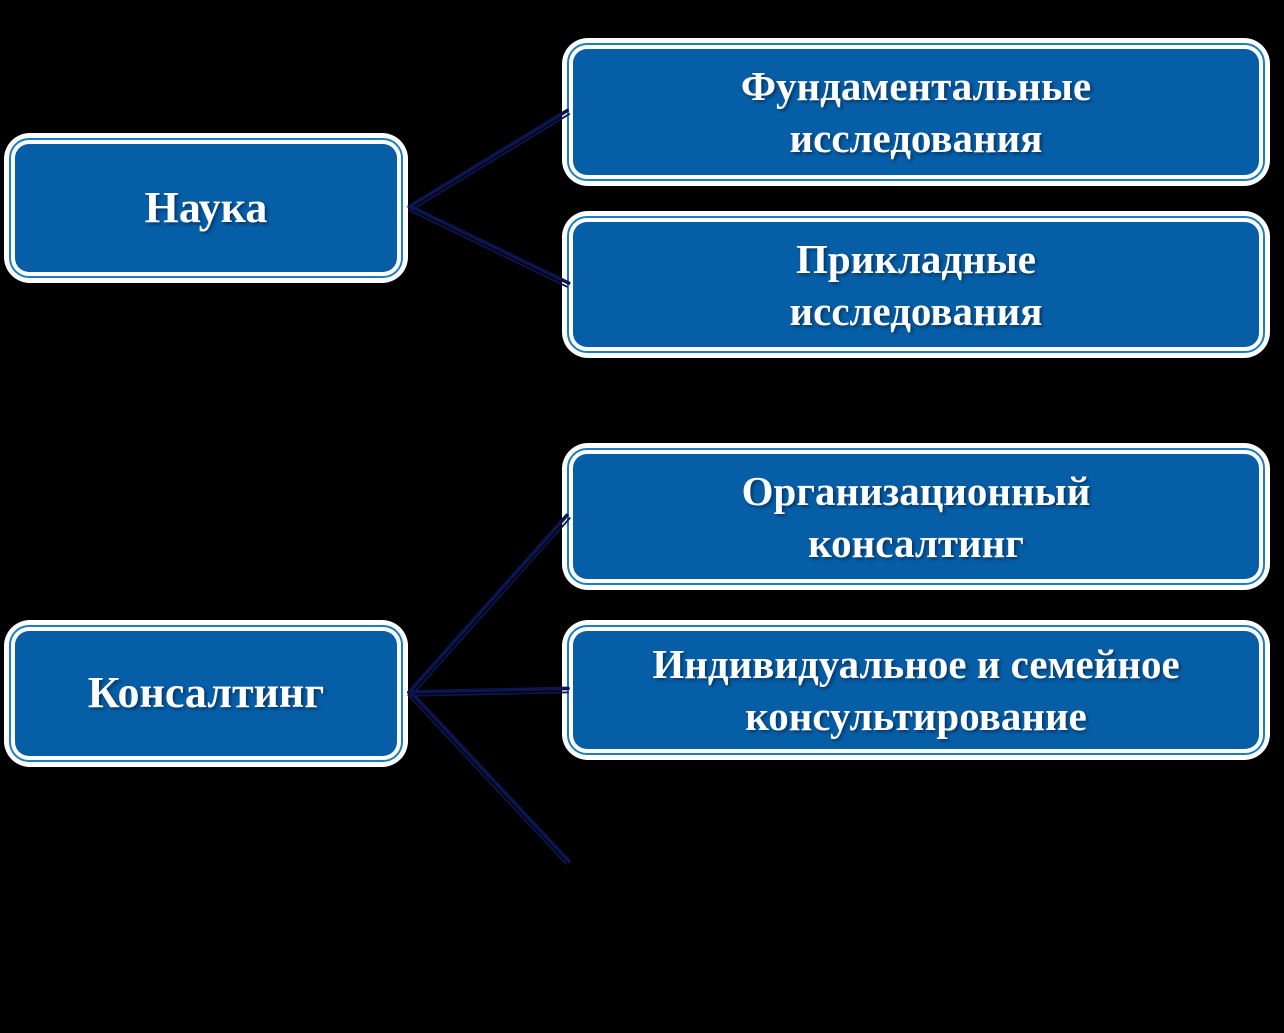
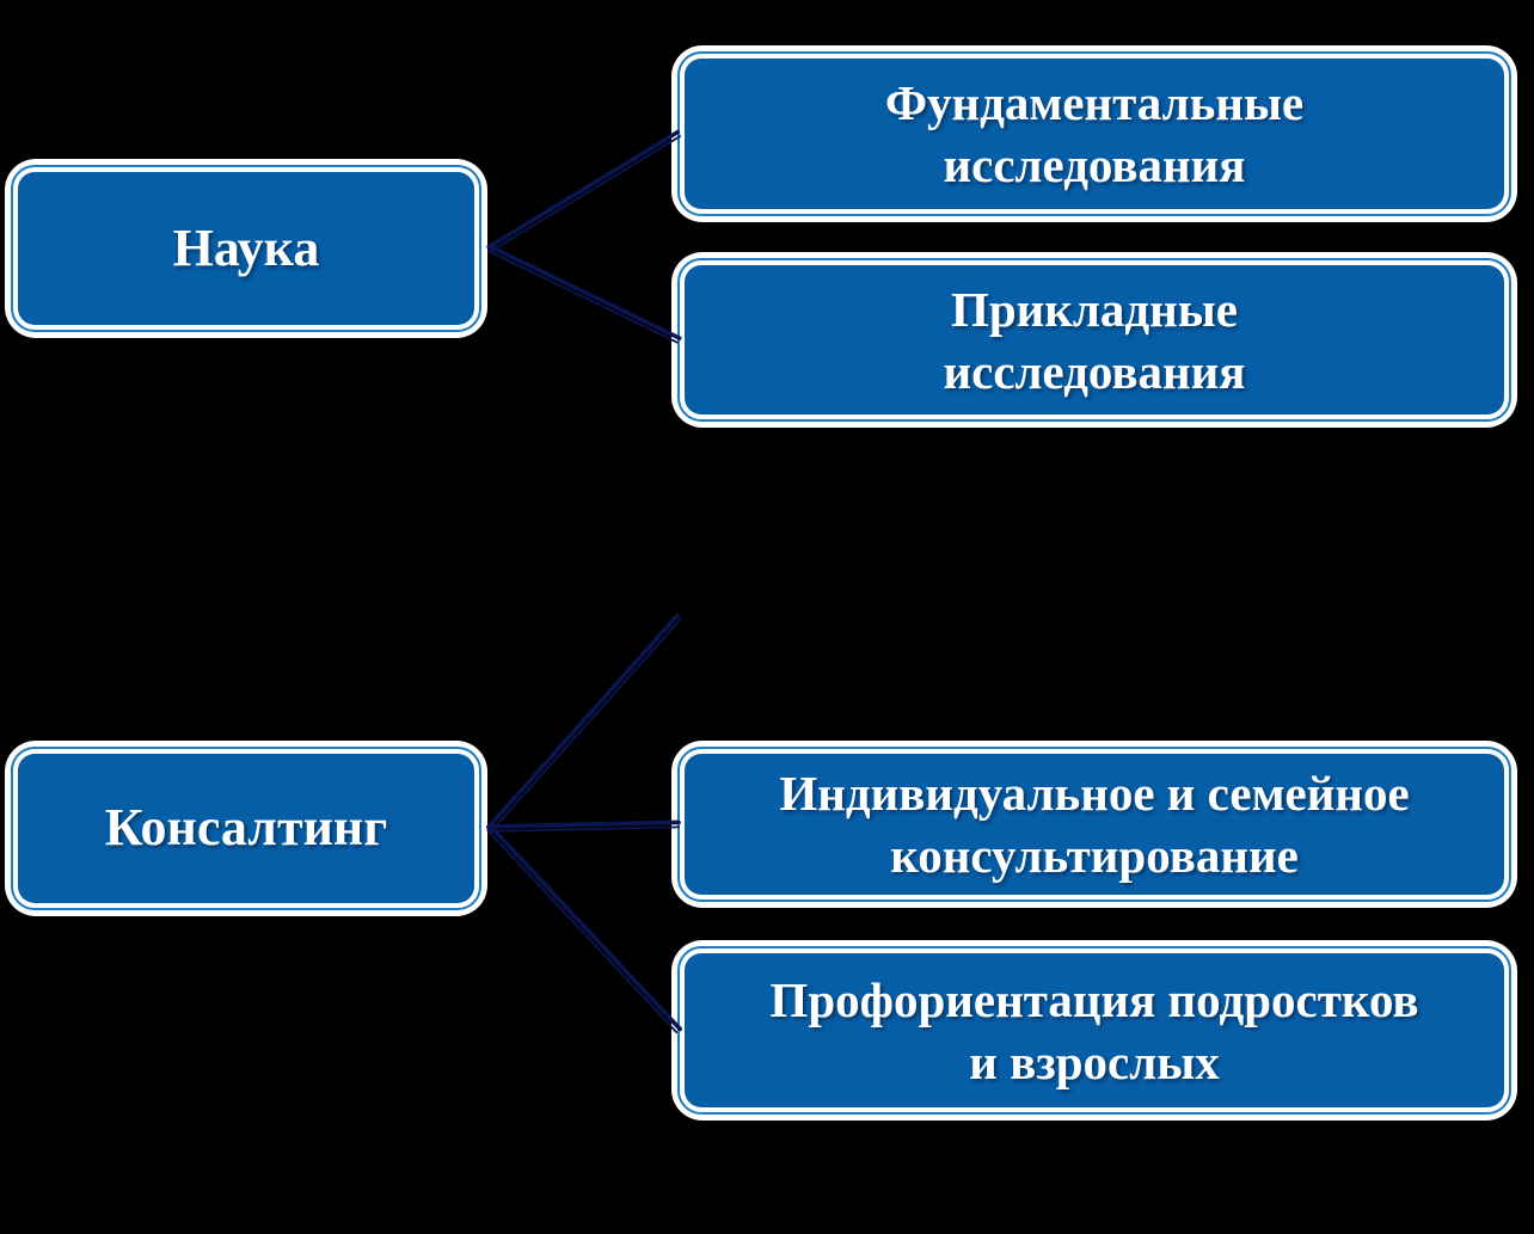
  Наука
  Консалтинг
  Фундаментальные
  исследования
  Прикладные
  исследования
- Организационный
- консалтинг
  Индивидуальное и семейное
  консультирование
+ Профориентация подростков
+ и взрослых
